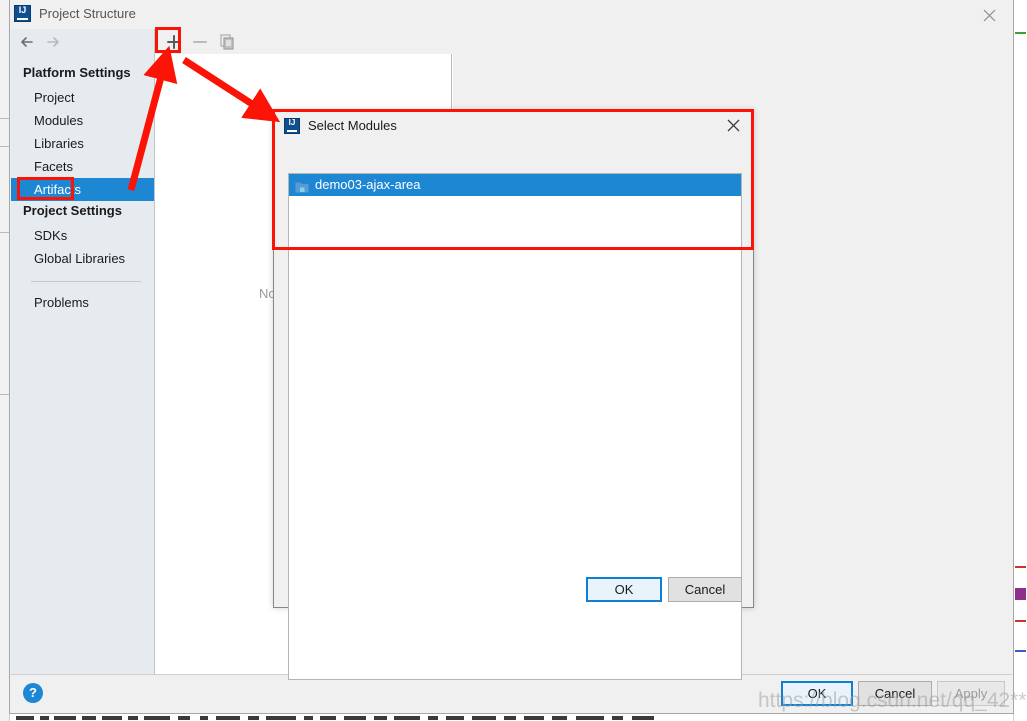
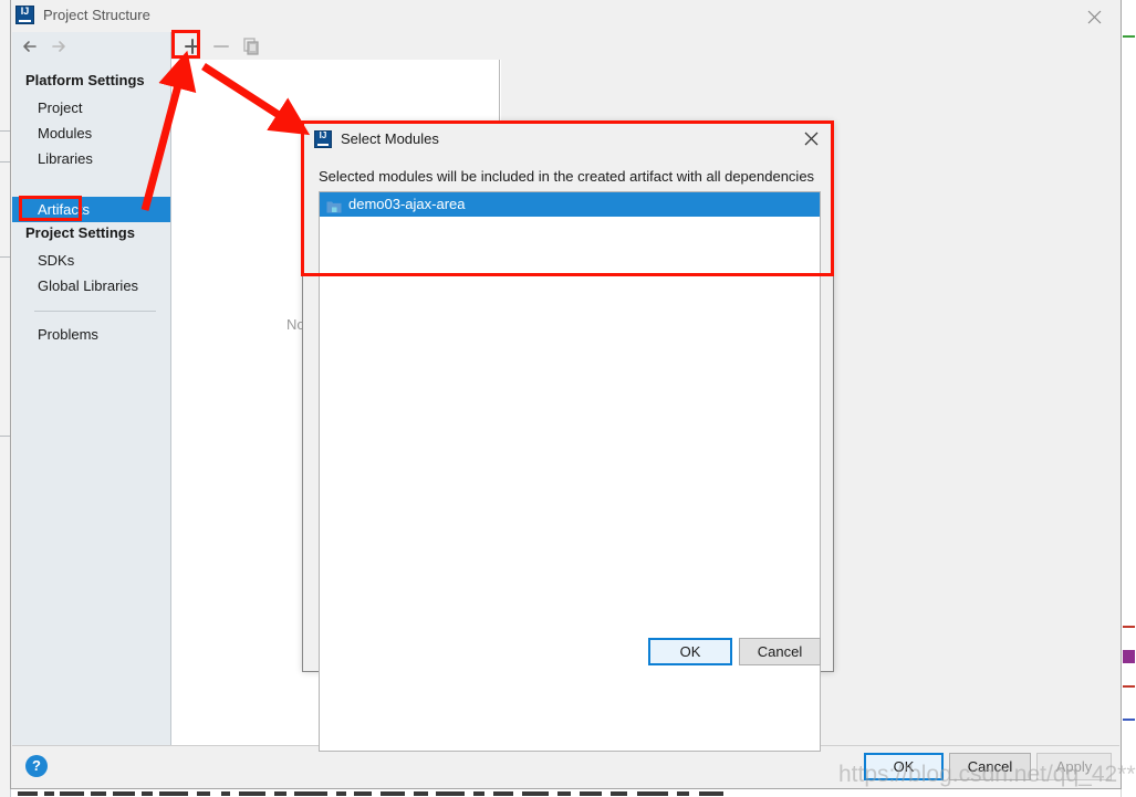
  Project Structure
  Platform Settings
  Project
  Modules
  Libraries
- Facets
  Artifacts
  Project Settings
  SDKs
  Global Libraries
  Problems
  No
  OK
  Cancel
  Apply
  Select Modules
+ Selected modules will be included in the created artifact with all dependencies
  demo03-ajax-area
  OK
  Cancel
  https://blog.csdn.net/qq_42**
